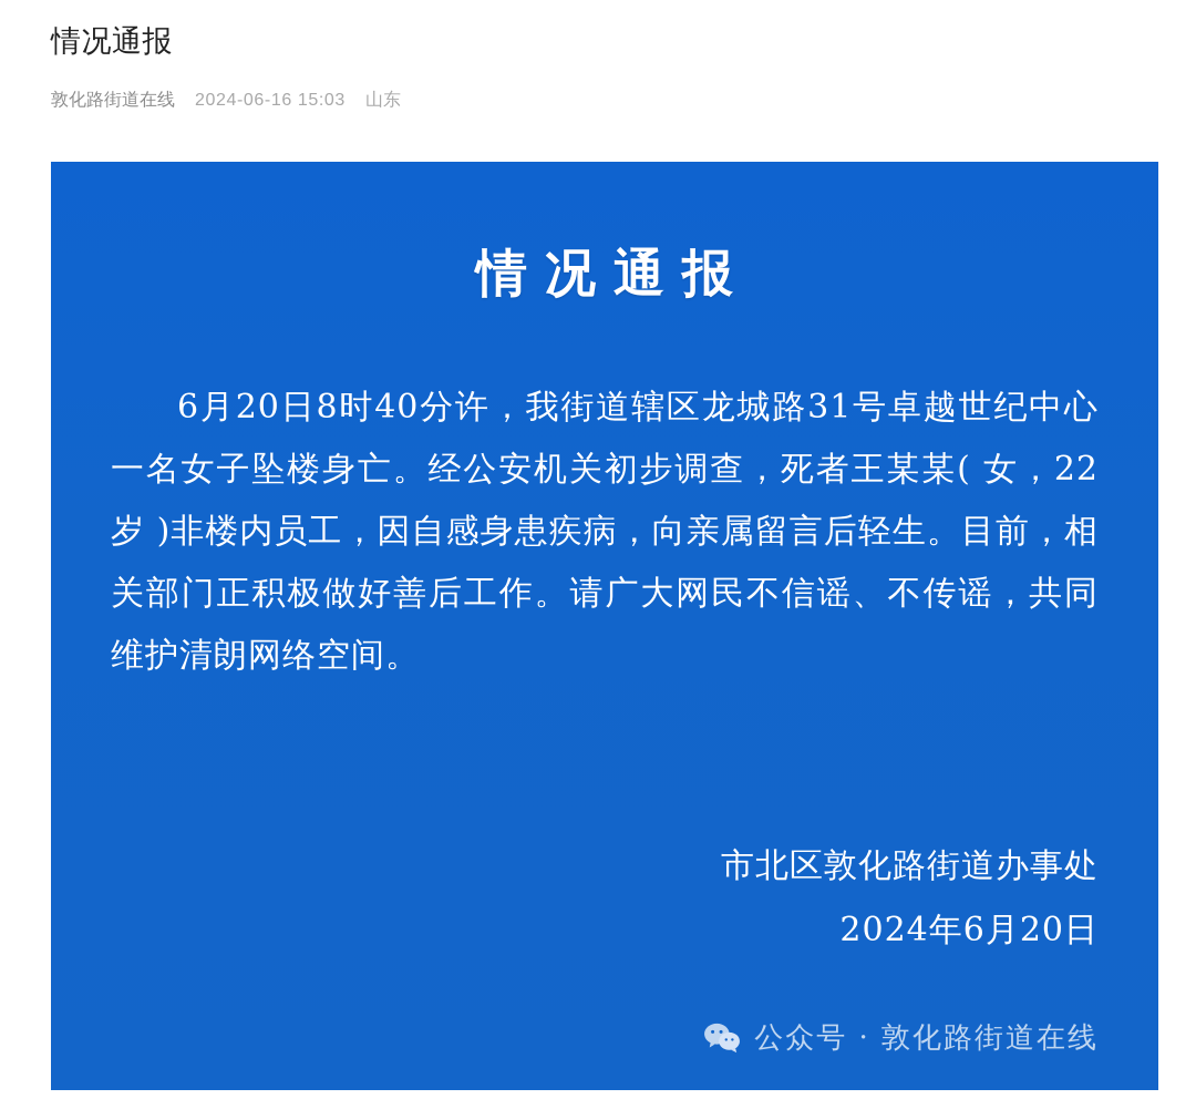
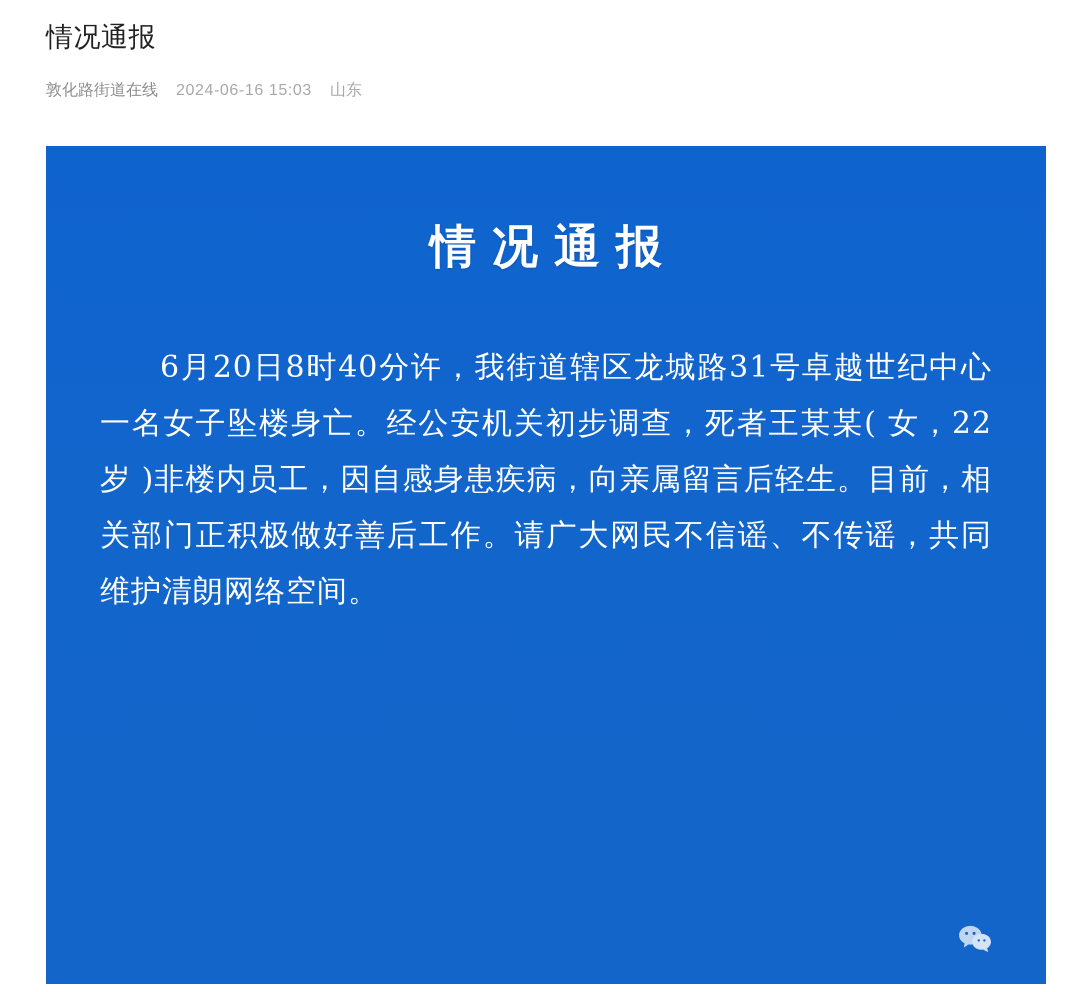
  情况通报
  敦化路街道在线
  2024-06-16 15:03
  山东
  情况通报
  6月20日8时40分许，我街道辖区龙城路31号卓越世纪中心一名女子坠楼身亡。经公安机关初步调查，死者王某某( 女，22岁 )非楼内员工，因自感身患疾病，向亲属留言后轻生。目前，相关部门正积极做好善后工作。请广大网民不信谣、不传谣，共同维护清朗网络空间。
- 市北区敦化路街道办事处
- 2024年6月20日
- 公众号 · 敦化路街道在线
